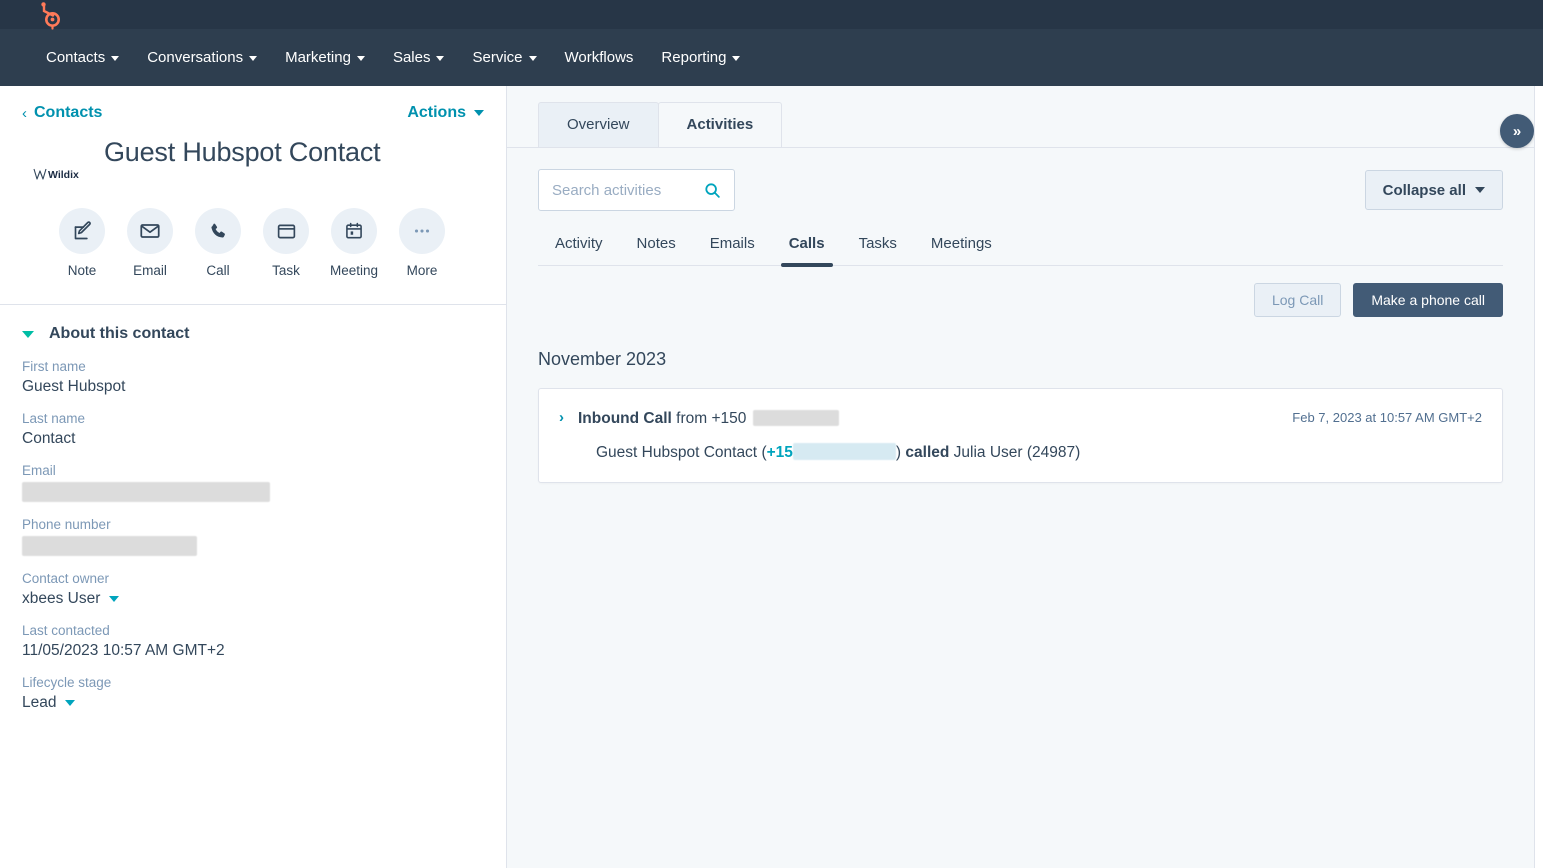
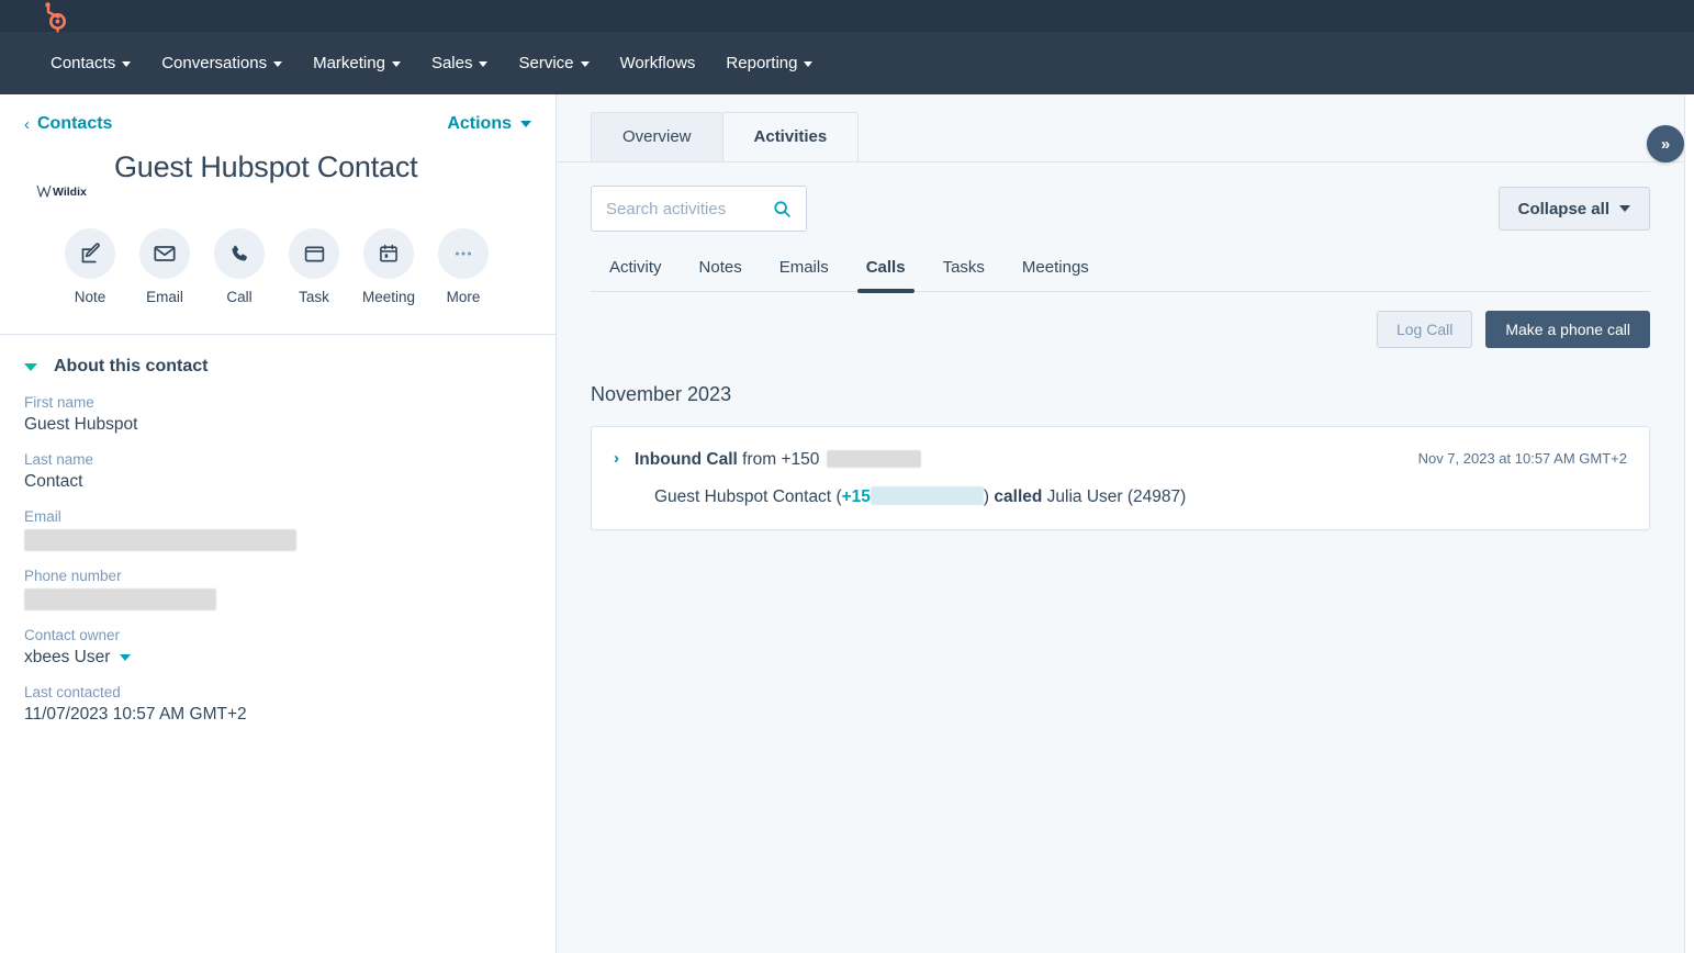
  Contacts
  Conversations
  Marketing
  Sales
  Service
  Workflows
  Reporting
  ‹
  Contacts
  Actions
  Wildix
  Guest Hubspot Contact
  Note
  Email
  Call
  Task
  Meeting
  More
  About this contact
  First name
  Guest Hubspot
  Last name
  Contact
  Email
  Phone number
  Contact owner
  xbees User
  Last contacted
- 11/05/2023 10:57 AM GMT+2
+ 11/07/2023 10:57 AM GMT+2
- Lifecycle stage
- Lead
  Overview
  Activities
  Search activities
  Collapse all
  Activity
  Notes
  Emails
  Calls
  Tasks
  Meetings
  Log Call
  Make a phone call
  November 2023
  ›
  Inbound Call from +150
- Feb 7, 2023 at 10:57 AM GMT+2
+ Nov 7, 2023 at 10:57 AM GMT+2
  Guest Hubspot Contact
  (
  +15
  )
  called
  Julia User (24987)
  »
